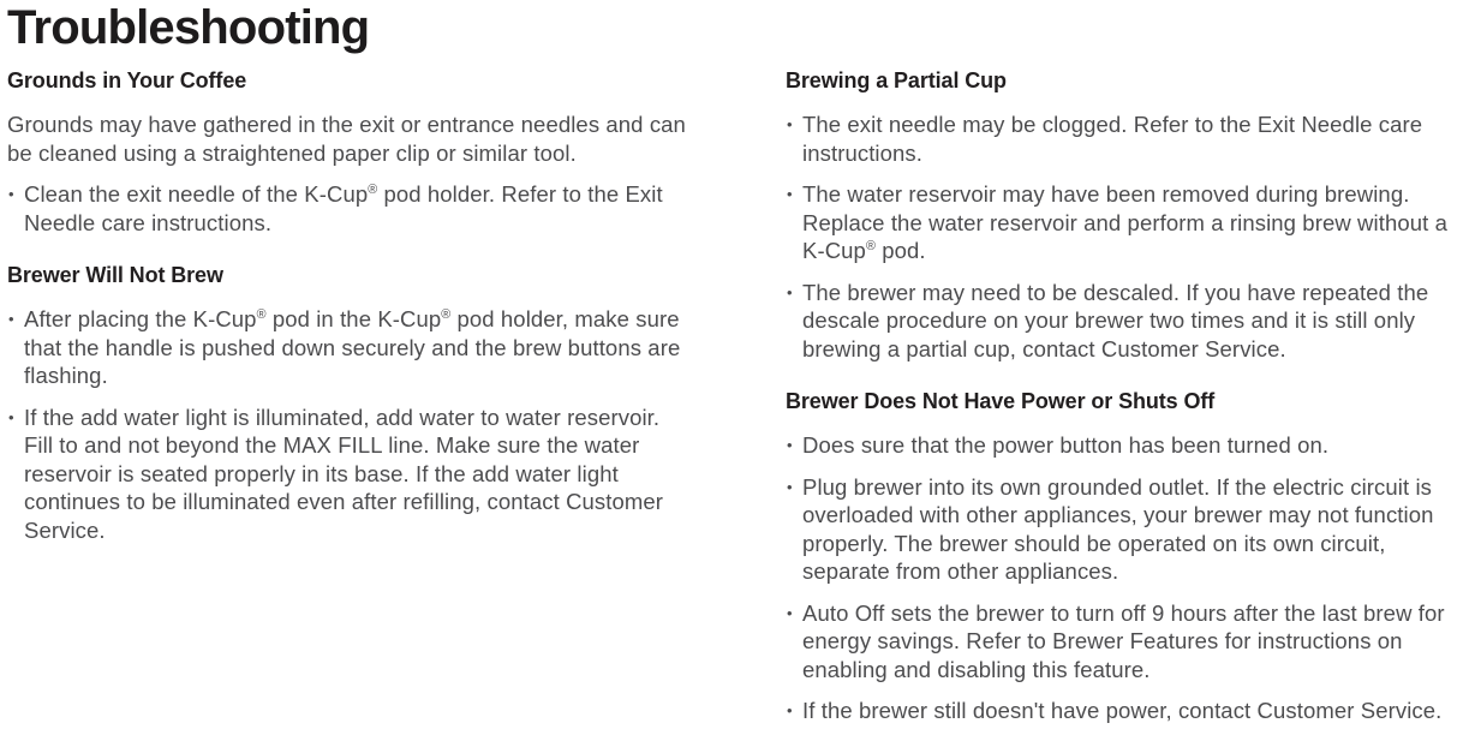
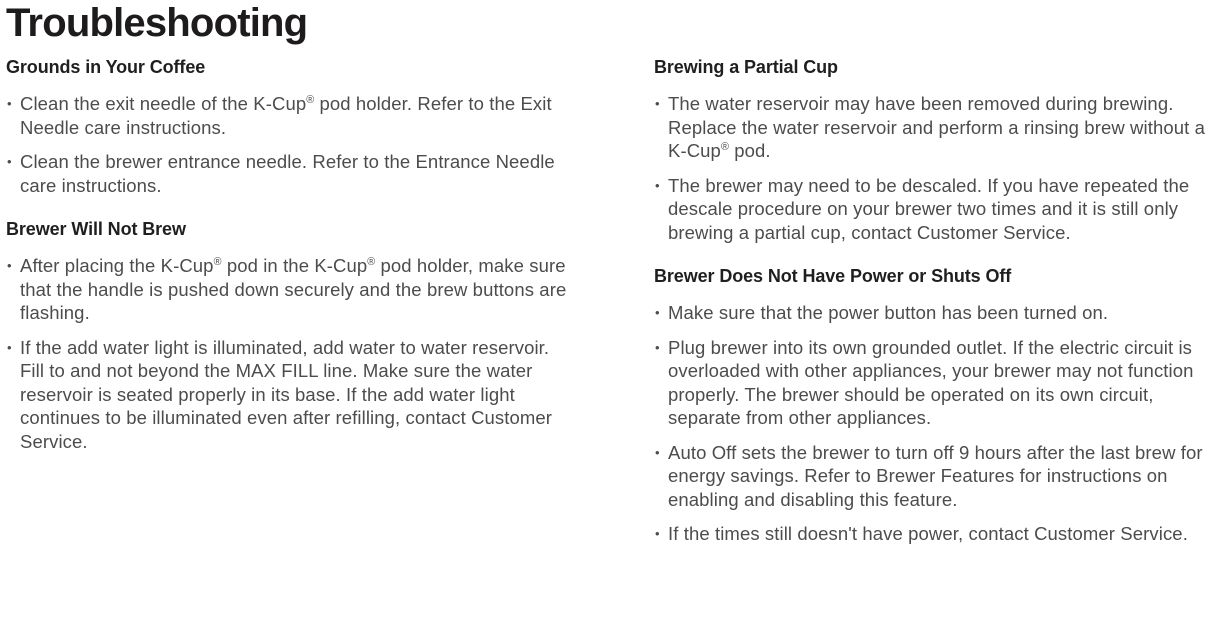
  Troubleshooting
  Grounds in Your Coffee
- Grounds may have gathered in the exit or entrance needles and can be cleaned using a straightened paper clip or similar tool.
  Clean the exit needle of the K-Cup® pod holder. Refer to the Exit Needle care instructions.
+ Clean the brewer entrance needle. Refer to the Entrance Needle care instructions.
  Brewer Will Not Brew
  After placing the K-Cup® pod in the K-Cup® pod holder, make sure that the handle is pushed down securely and the brew buttons are flashing.
  If the add water light is illuminated, add water to water reservoir. Fill to and not beyond the MAX FILL line. Make sure the water reservoir is seated properly in its base. If the add water light continues to be illuminated even after refilling, contact Customer Service.
  Brewing a Partial Cup
- The exit needle may be clogged. Refer to the Exit Needle care instructions.
  The water reservoir may have been removed during brewing. Replace the water reservoir and perform a rinsing brew without a K-Cup® pod.
  The brewer may need to be descaled. If you have repeated the descale procedure on your brewer two times and it is still only brewing a partial cup, contact Customer Service.
  Brewer Does Not Have Power or Shuts Off
- Does sure that the power button has been turned on.
+ Make sure that the power button has been turned on.
  Plug brewer into its own grounded outlet. If the electric circuit is overloaded with other appliances, your brewer may not function properly. The brewer should be operated on its own circuit, separate from other appliances.
  Auto Off sets the brewer to turn off 9 hours after the last brew for energy savings. Refer to Brewer Features for instructions on enabling and disabling this feature.
- If the brewer still doesn't have power, contact Customer Service.
+ If the times still doesn't have power, contact Customer Service.
